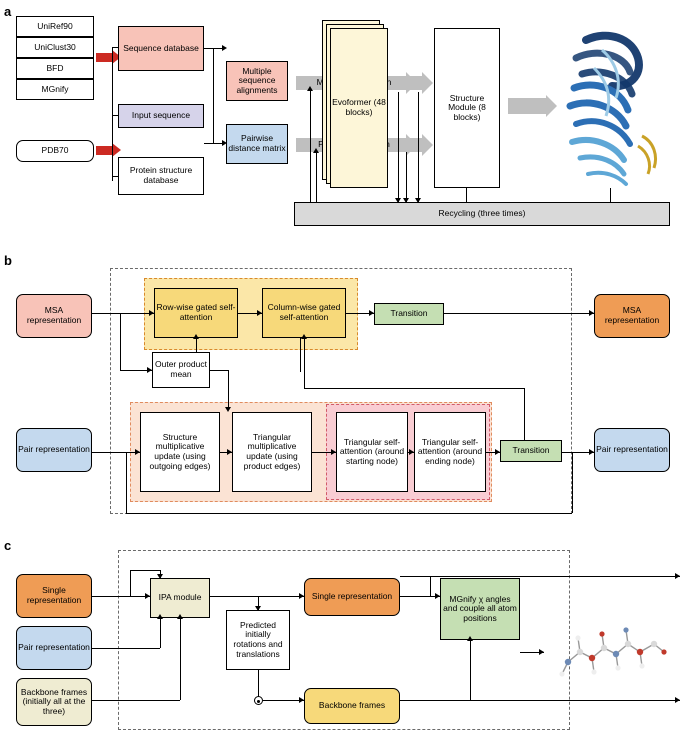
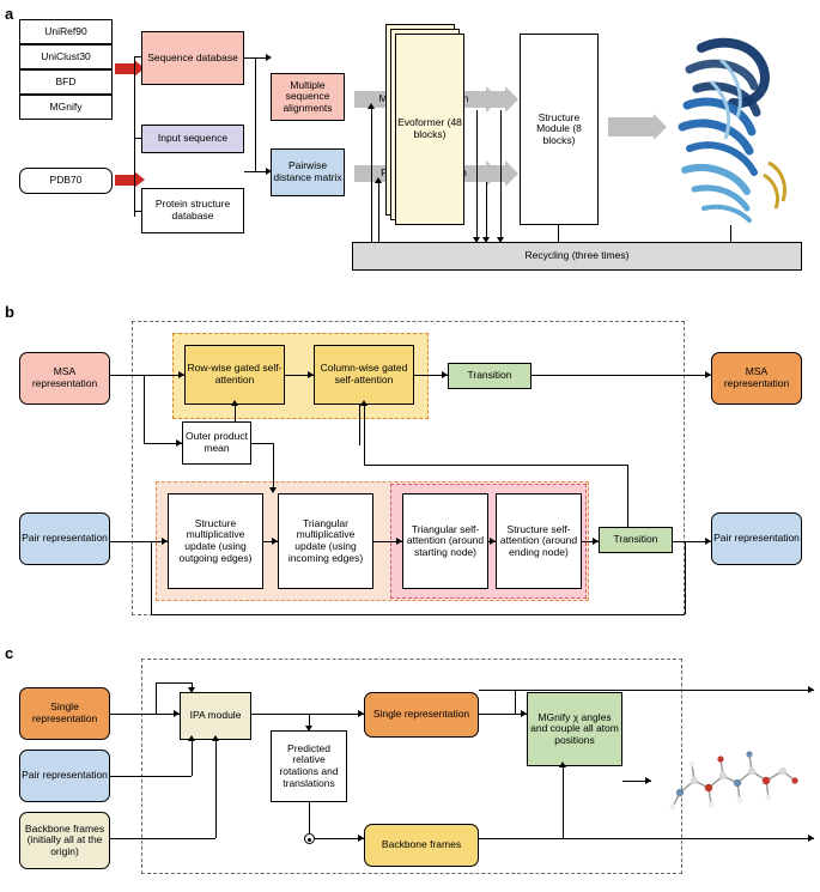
  a
  UniRef90
  UniClust30
  BFD
  MGnify
  PDB70
  Sequence database
  Input sequence
  Protein structure database
  Multiple sequence alignments
  Pairwise distance matrix
  Evoformer (48 blocks)
  Structure Module (8 blocks)
  Recycling (three times)
  b
  MSA representation
  Pair representation
  MSA representation
  Pair representation
  Row-wise gated self-attention
  Column-wise gated self-attention
  Transition
  Outer product mean
  Structure multiplicative update (using outgoing edges)
- Triangular multiplicative update (using product edges)
+ Triangular multiplicative update (using incoming edges)
  Triangular self-attention (around starting node)
- Triangular self-attention (around ending node)
+ Structure self-attention (around ending node)
  Transition
  c
  Single representation
  Pair representation
- Backbone frames (initially all at the three)
+ Backbone frames (initially all at the origin)
  IPA module
- Predicted initially rotations and translations
+ Predicted relative rotations and translations
  Single representation
  Backbone frames
  MGnify χ angles and couple all atom positions
